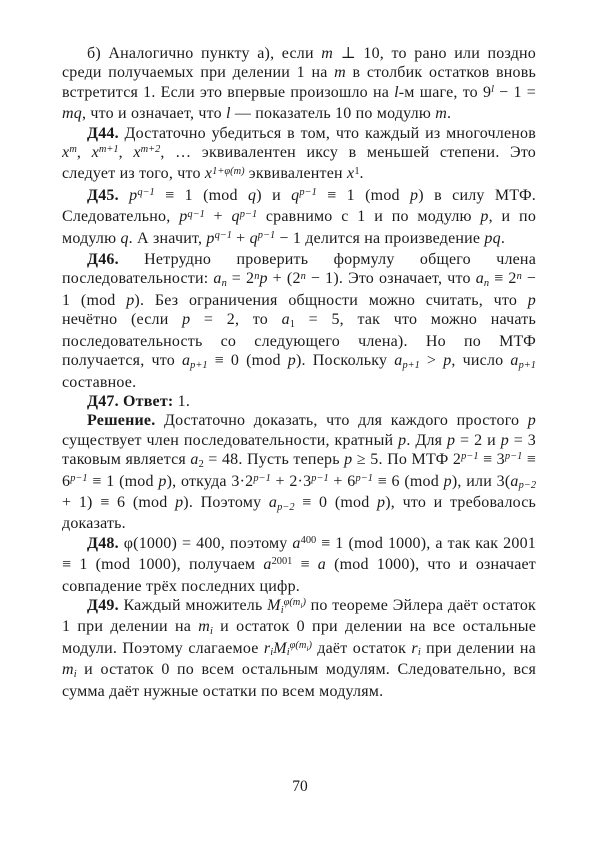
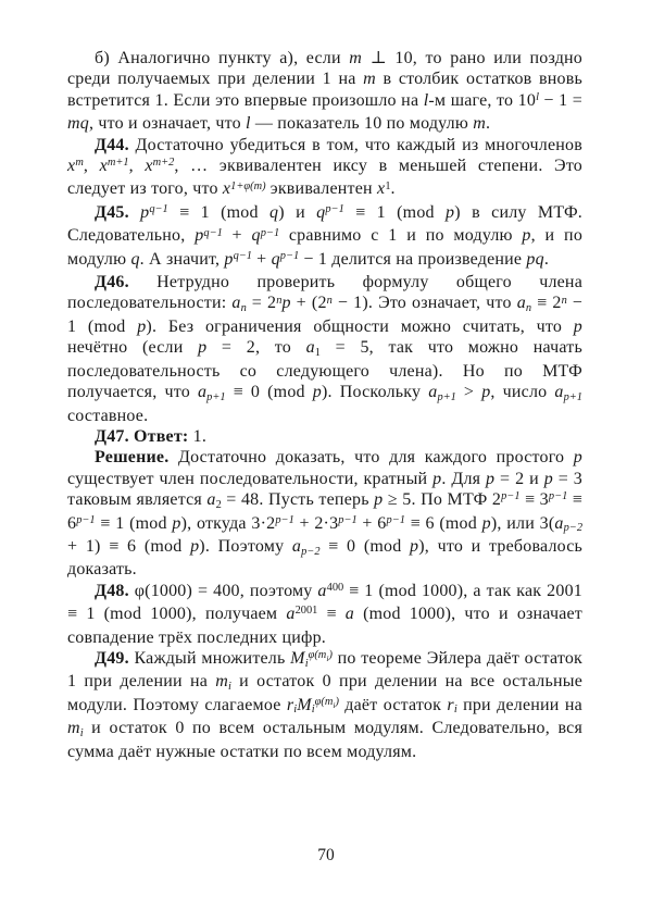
- б) Аналогично пункту а), если m ⊥ 10, то рано или поздно среди получаемых при делении 1 на m в столбик остатков вновь встретится 1. Если это впервые произошло на l-м шаге, то 9l − 1 = mq, что и означает, что l — показатель 10 по модулю m.
+ б) Аналогично пункту а), если m ⊥ 10, то рано или поздно среди получаемых при делении 1 на m в столбик остатков вновь встретится 1. Если это впервые произошло на l-м шаге, то 10l − 1 = mq, что и означает, что l — показатель 10 по модулю m.
  Д44. Достаточно убедиться в том, что каждый из многочленов xm, xm+1, xm+2, … эквивалентен иксу в меньшей степени. Это следует из того, что x1+φ(m) эквивалентен x1.
  Д45. pq−1 ≡ 1 (mod q) и qp−1 ≡ 1 (mod p) в силу МТФ. Следовательно, pq−1 + qp−1 сравнимо с 1 и по модулю p, и по модулю q. А значит, pq−1 + qp−1 − 1 делится на произведение pq.
  Д46. Нетрудно проверить формулу общего члена последовательности: an = 2np + (2n − 1). Это означает, что an ≡ 2n − 1 (mod p). Без ограничения общности можно считать, что p нечётно (если p = 2, то a1 = 5, так что можно начать последовательность со следующего члена). Но по МТФ получается, что ap+1 ≡ 0 (mod p). Поскольку ap+1 > p, число ap+1 составное.
  Д47. Ответ: 1.
  Решение. Достаточно доказать, что для каждого простого p существует член последовательности, кратный p. Для p = 2 и p = 3 таковым является a2 = 48. Пусть теперь p ≥ 5. По МТФ 2p−1 ≡ 3p−1 ≡ 6p−1 ≡ 1 (mod p), откуда 3·2p−1 + 2·3p−1 + 6p−1 ≡ 6 (mod p), или 3(ap−2 + 1) ≡ 6 (mod p). Поэтому ap−2 ≡ 0 (mod p), что и требовалось доказать.
  Д48. φ(1000) = 400, поэтому a400 ≡ 1 (mod 1000), а так как 2001 ≡ 1 (mod 1000), получаем a2001 ≡ a (mod 1000), что и означает совпадение трёх последних цифр.
  Д49. Каждый множитель Miφ(mi) по теореме Эйлера даёт остаток 1 при делении на mi и остаток 0 при делении на все остальные модули. Поэтому слагаемое riMiφ(mi) даёт остаток ri при делении на mi и остаток 0 по всем остальным модулям. Следовательно, вся сумма даёт нужные остатки по всем модулям.
  70
